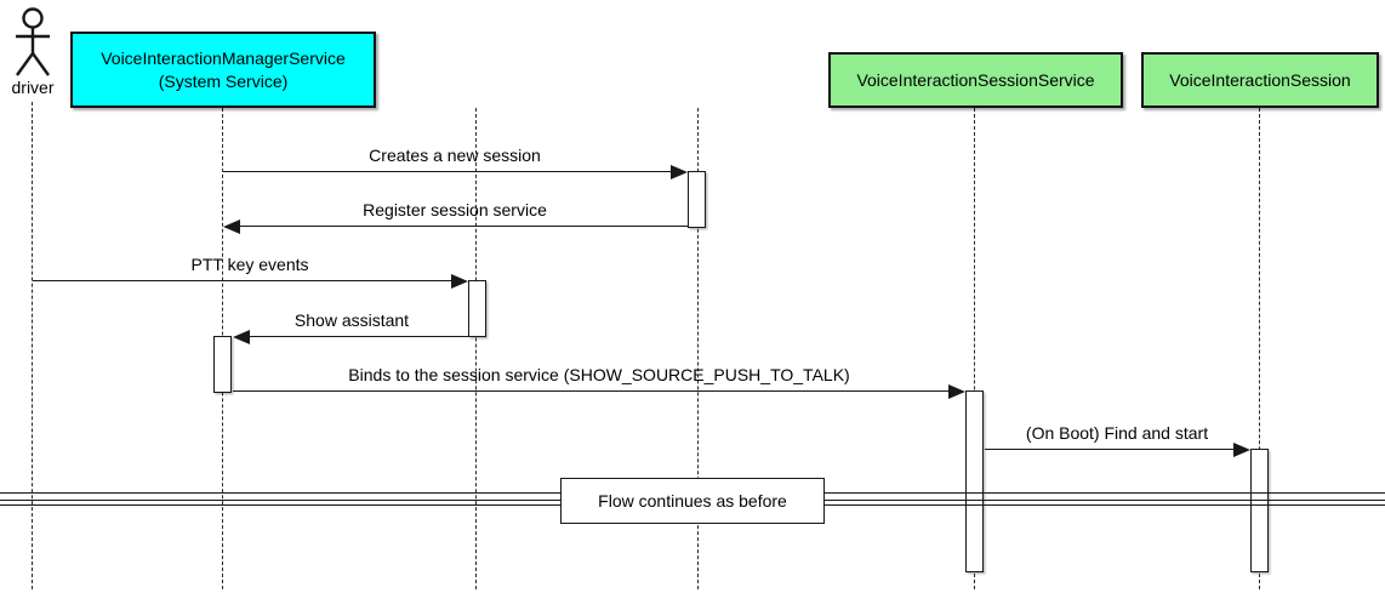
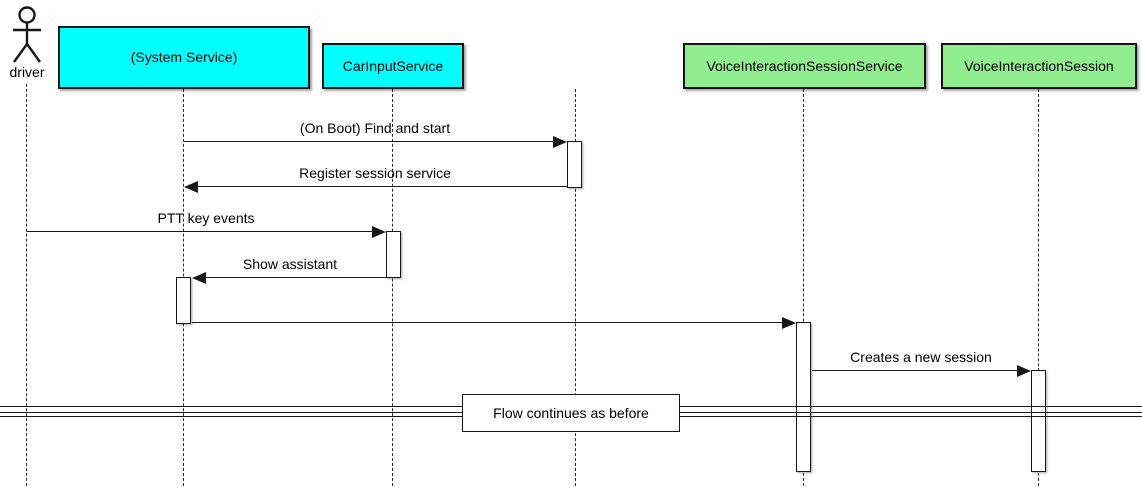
  driver
- VoiceInteractionManagerService
  (System Service)
+ CarInputService
  VoiceInteractionSessionService
  VoiceInteractionSession
- Creates a new session
+ (On Boot) Find and start
  Register session service
  PTT key events
  Show assistant
- Binds to the session service (SHOW_SOURCE_PUSH_TO_TALK)
- (On Boot) Find and start
+ Creates a new session
  Flow continues as before
